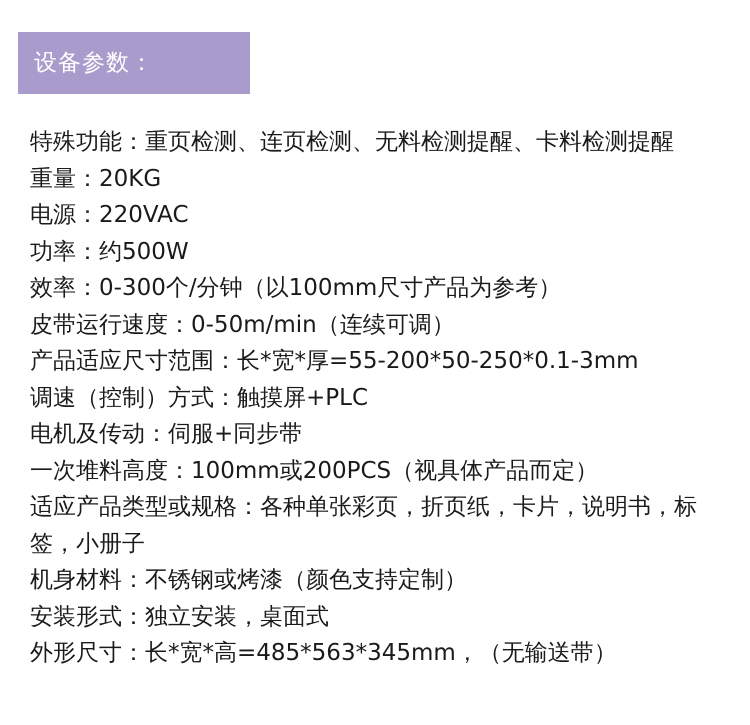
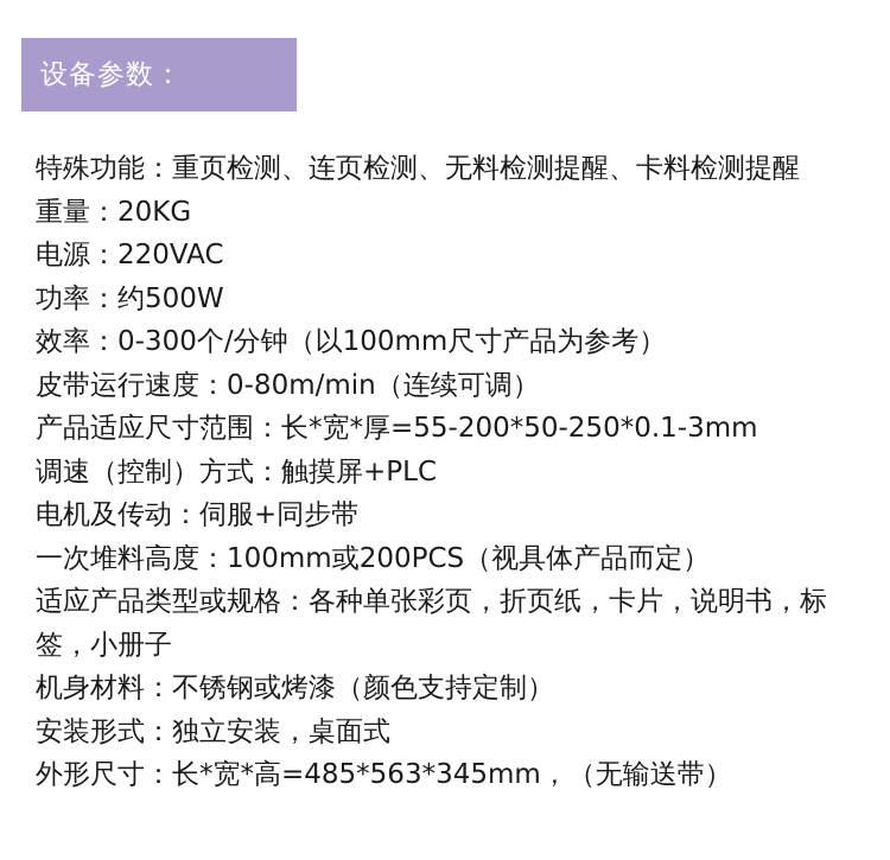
  设备参数：
  特殊功能：重页检测、连页检测、无料检测提醒、卡料检测提醒
  重量：20KG
  电源：220VAC
  功率：约500W
  效率：0-300个/分钟（以100mm尺寸产品为参考）
- 皮带运行速度：0-50m/min（连续可调）
+ 皮带运行速度：0-80m/min（连续可调）
  产品适应尺寸范围：长*宽*厚=55-200*50-250*0.1-3mm
  调速（控制）方式：触摸屏+PLC
  电机及传动：伺服+同步带
  一次堆料高度：100mm或200PCS（视具体产品而定）
  适应产品类型或规格：各种单张彩页，折页纸，卡片，说明书，标签，小册子
  机身材料：不锈钢或烤漆（颜色支持定制）
  安装形式：独立安装，桌面式
  外形尺寸：长*宽*高=485*563*345mm，（无输送带）
